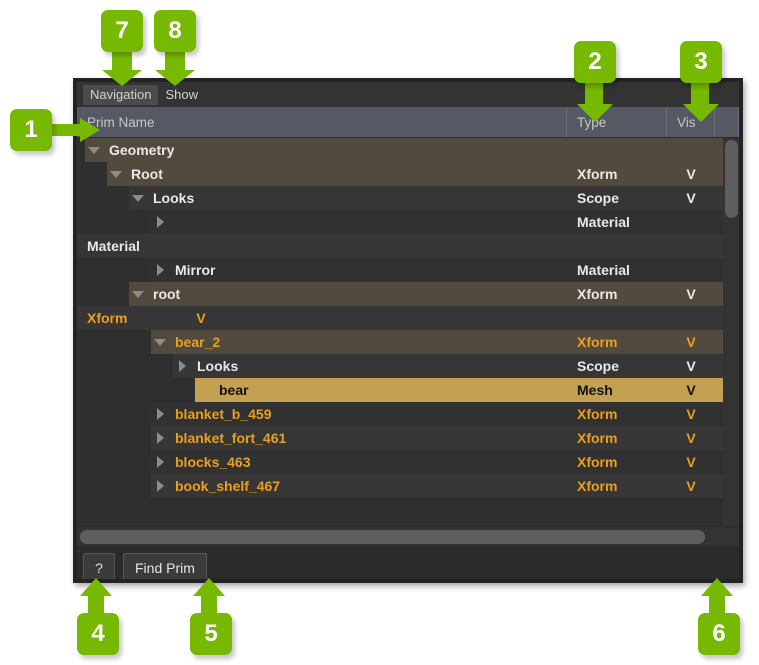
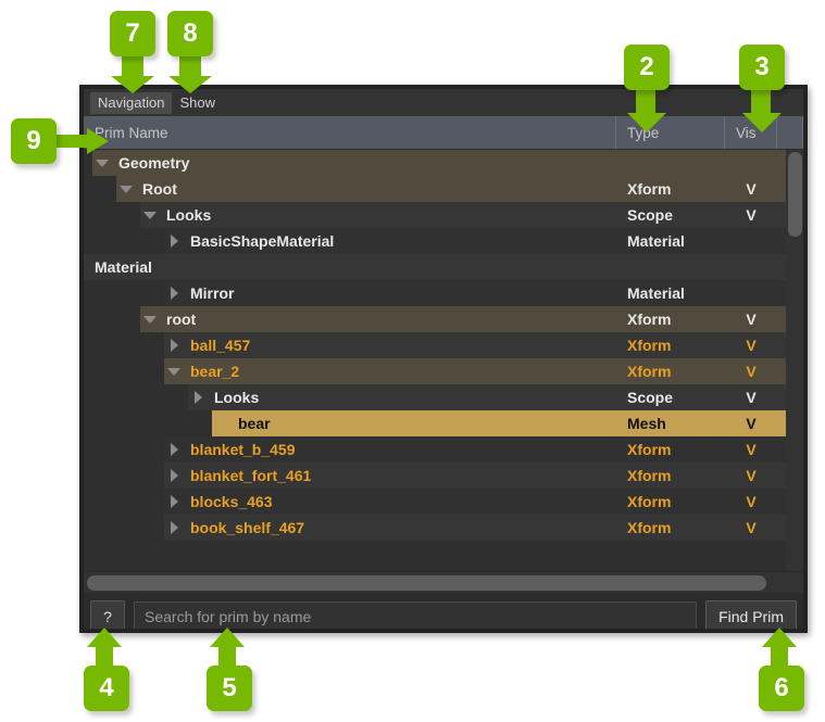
  7
  8
- 1
+ 9
  2
  3
  4
  5
  6
  Navigation
  Show
  Prim Name
  Type
  Vis
  Geometry
  Root
  Xform
  V
  Looks
  Scope
  V
+ BasicShapeMaterial
  Material
  Material
  Mirror
  Material
  root
  Xform
  V
+ ball_457
  Xform
  V
  bear_2
  Xform
  V
  Looks
  Scope
  V
  bear
  Mesh
  V
  blanket_b_459
  Xform
  V
  blanket_fort_461
  Xform
  V
  blocks_463
  Xform
  V
  book_shelf_467
  Xform
  V
  ?
+ Search for prim by name
  Find Prim
